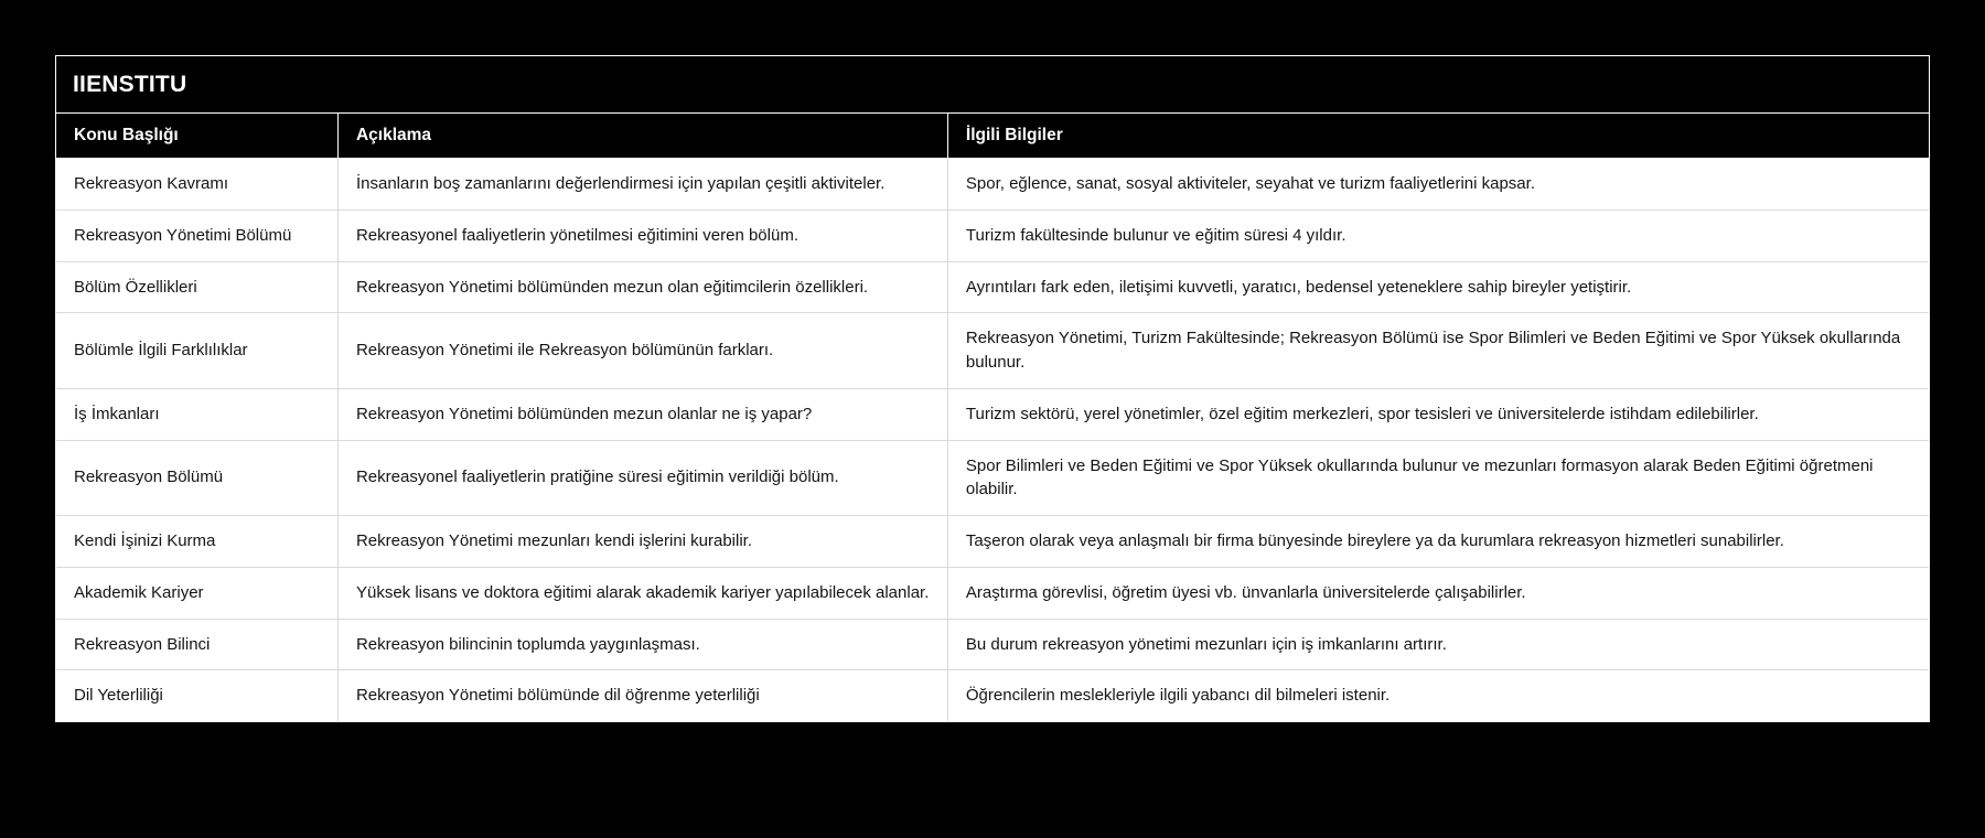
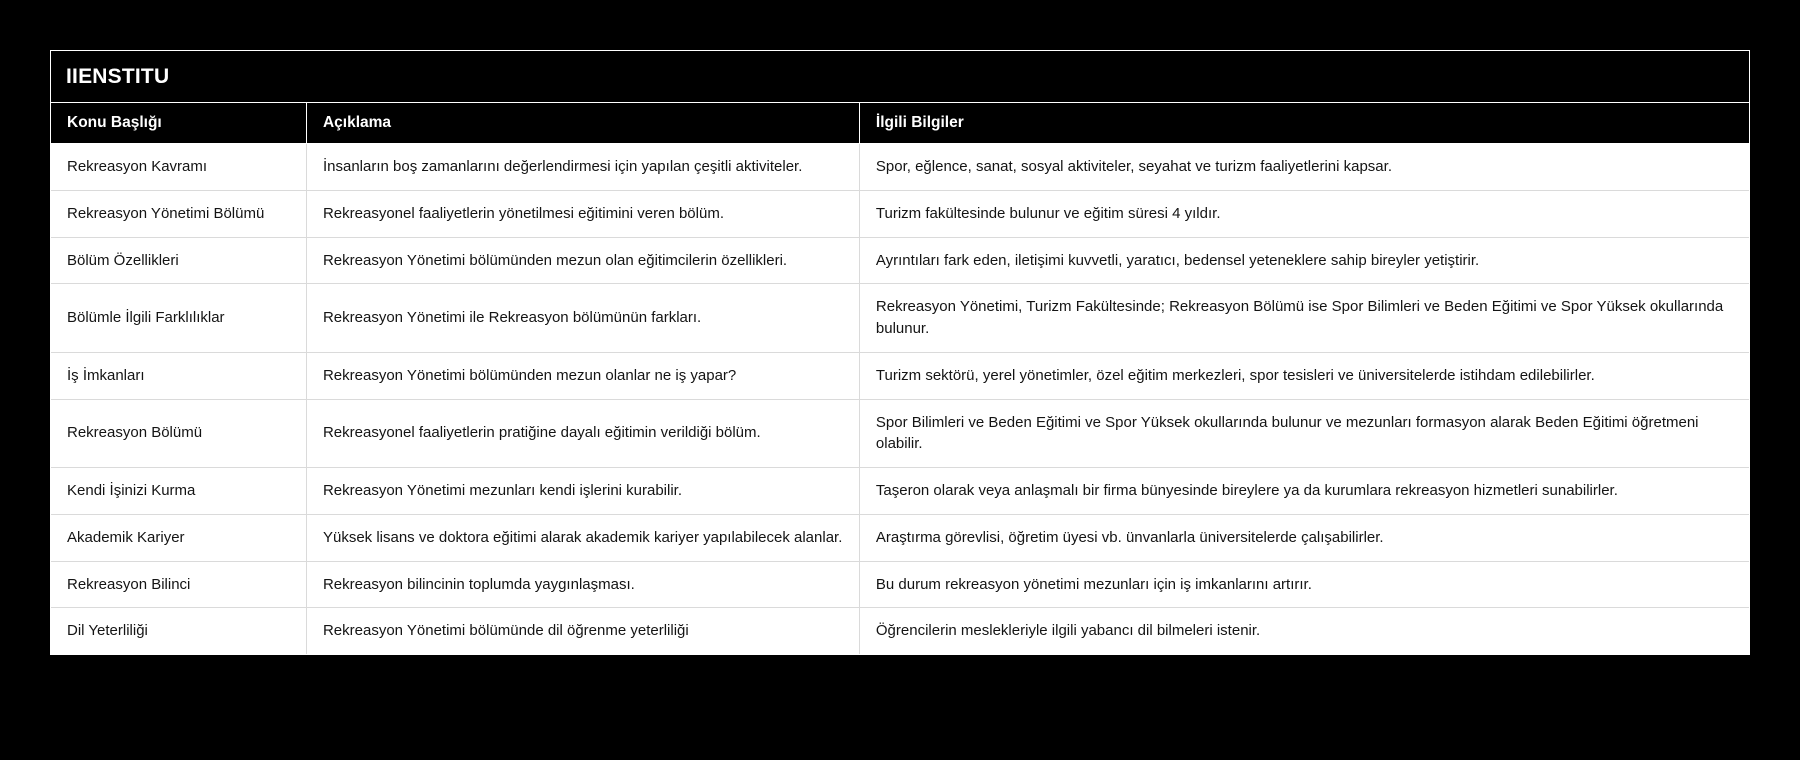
  IIENSTITU
  Konu Başlığı	Açıklama	İlgili Bilgiler
  Rekreasyon Kavramı	İnsanların boş zamanlarını değerlendirmesi için yapılan çeşitli aktiviteler.	Spor, eğlence, sanat, sosyal aktiviteler, seyahat ve turizm faaliyetlerini kapsar.
  Rekreasyon Yönetimi Bölümü	Rekreasyonel faaliyetlerin yönetilmesi eğitimini veren bölüm.	Turizm fakültesinde bulunur ve eğitim süresi 4 yıldır.
  Bölüm Özellikleri	Rekreasyon Yönetimi bölümünden mezun olan eğitimcilerin özellikleri.	Ayrıntıları fark eden, iletişimi kuvvetli, yaratıcı, bedensel yeteneklere sahip bireyler yetiştirir.
  Bölümle İlgili Farklılıklar	Rekreasyon Yönetimi ile Rekreasyon bölümünün farkları.	Rekreasyon Yönetimi, Turizm Fakültesinde; Rekreasyon Bölümü ise Spor Bilimleri ve Beden Eğitimi ve Spor Yüksek okullarında bulunur.
  İş İmkanları	Rekreasyon Yönetimi bölümünden mezun olanlar ne iş yapar?	Turizm sektörü, yerel yönetimler, özel eğitim merkezleri, spor tesisleri ve üniversitelerde istihdam edilebilirler.
- Rekreasyon Bölümü	Rekreasyonel faaliyetlerin pratiğine süresi eğitimin verildiği bölüm.	Spor Bilimleri ve Beden Eğitimi ve Spor Yüksek okullarında bulunur ve mezunları formasyon alarak Beden Eğitimi öğretmeni olabilir.
+ Rekreasyon Bölümü	Rekreasyonel faaliyetlerin pratiğine dayalı eğitimin verildiği bölüm.	Spor Bilimleri ve Beden Eğitimi ve Spor Yüksek okullarında bulunur ve mezunları formasyon alarak Beden Eğitimi öğretmeni olabilir.
  Kendi İşinizi Kurma	Rekreasyon Yönetimi mezunları kendi işlerini kurabilir.	Taşeron olarak veya anlaşmalı bir firma bünyesinde bireylere ya da kurumlara rekreasyon hizmetleri sunabilirler.
  Akademik Kariyer	Yüksek lisans ve doktora eğitimi alarak akademik kariyer yapılabilecek alanlar.	Araştırma görevlisi, öğretim üyesi vb. ünvanlarla üniversitelerde çalışabilirler.
  Rekreasyon Bilinci	Rekreasyon bilincinin toplumda yaygınlaşması.	Bu durum rekreasyon yönetimi mezunları için iş imkanlarını artırır.
  Dil Yeterliliği	Rekreasyon Yönetimi bölümünde dil öğrenme yeterliliği	Öğrencilerin meslekleriyle ilgili yabancı dil bilmeleri istenir.
